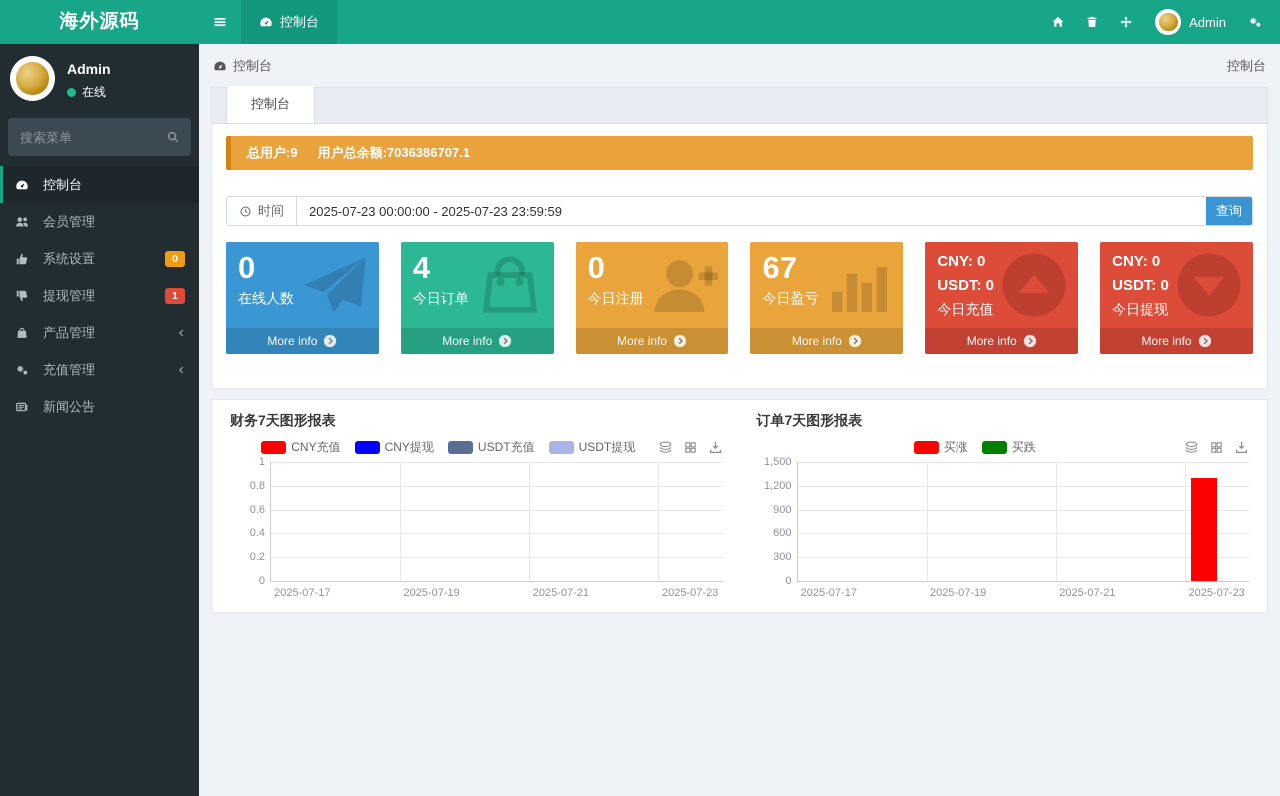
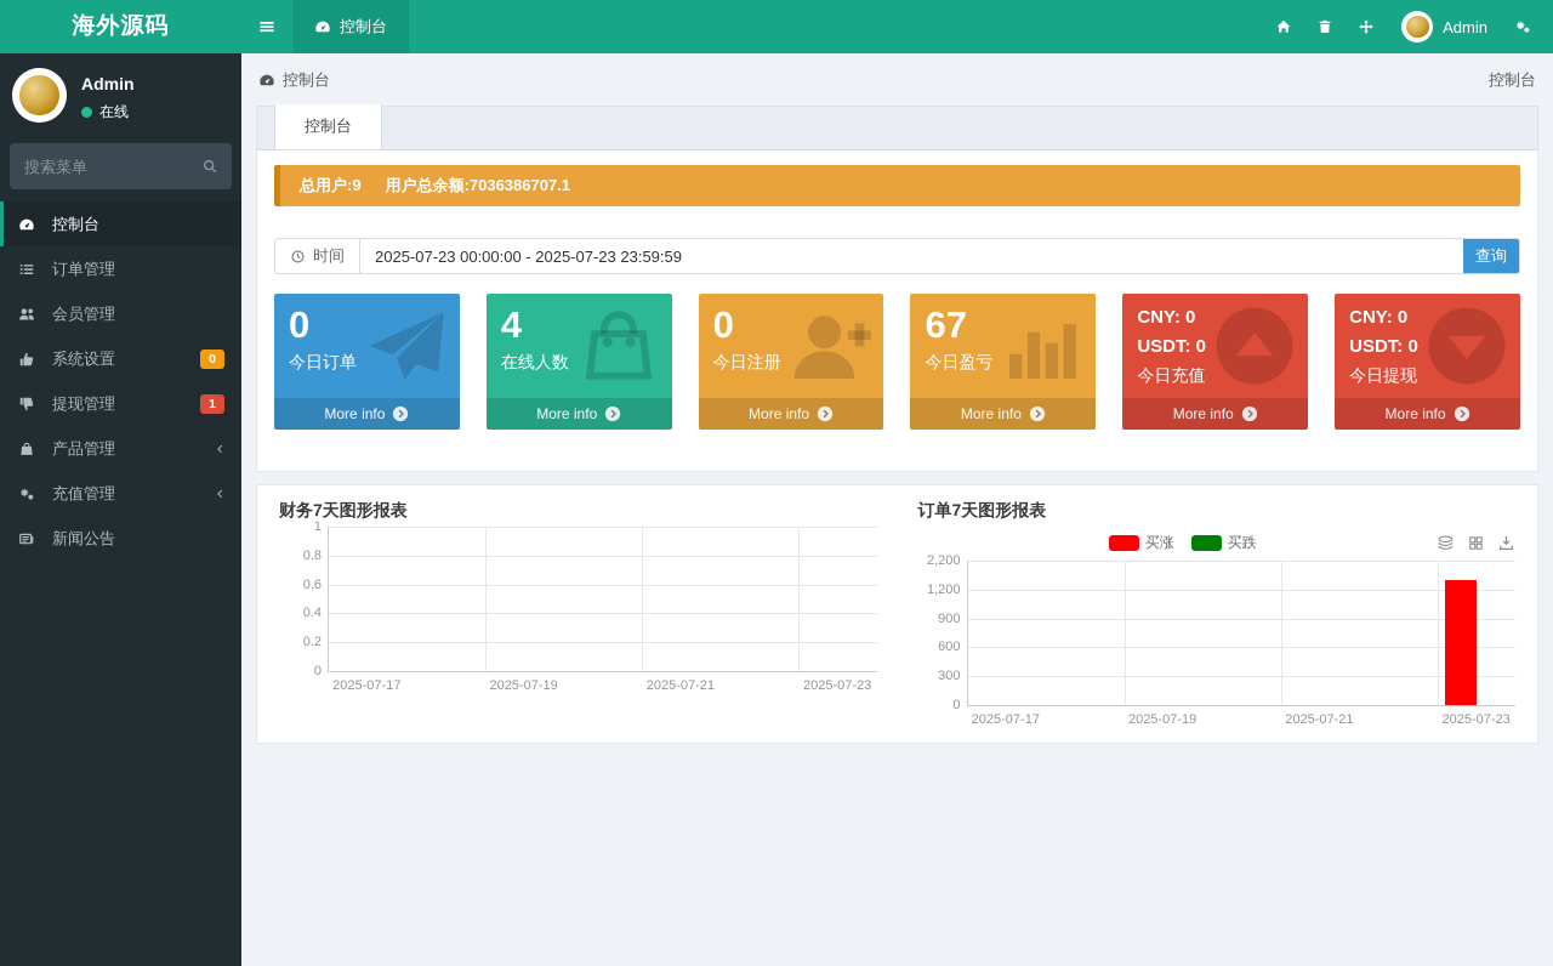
  海外源码
  控制台
  Admin
  Admin
  在线
  搜索菜单
  控制台
+ 订单管理
  会员管理
  系统设置
  0
  提现管理
  1
  产品管理
  充值管理
  新闻公告
  控制台
  控制台
  控制台
  总用户:9
  用户总余额:7036386707.1
  时间
  2025-07-23 00:00:00 - 2025-07-23 23:59:59
  查询
  0
- 在线人数
+ 今日订单
  More info
  4
- 今日订单
+ 在线人数
  More info
  0
  今日注册
  More info
  67
  今日盈亏
  More info
  CNY: 0
  USDT: 0
  今日充值
  More info
  CNY: 0
  USDT: 0
  今日提现
  More info
  财务7天图形报表
- CNY充值
- CNY提现
- USDT充值
- USDT提现
  0
  0.2
  0.4
  0.6
  0.8
  1
  2025-07-17
  2025-07-19
  2025-07-21
  2025-07-23
  订单7天图形报表
  买涨
  买跌
  0
  300
  600
  900
  1,200
- 1,500
+ 2,200
  2025-07-17
  2025-07-19
  2025-07-21
  2025-07-23
